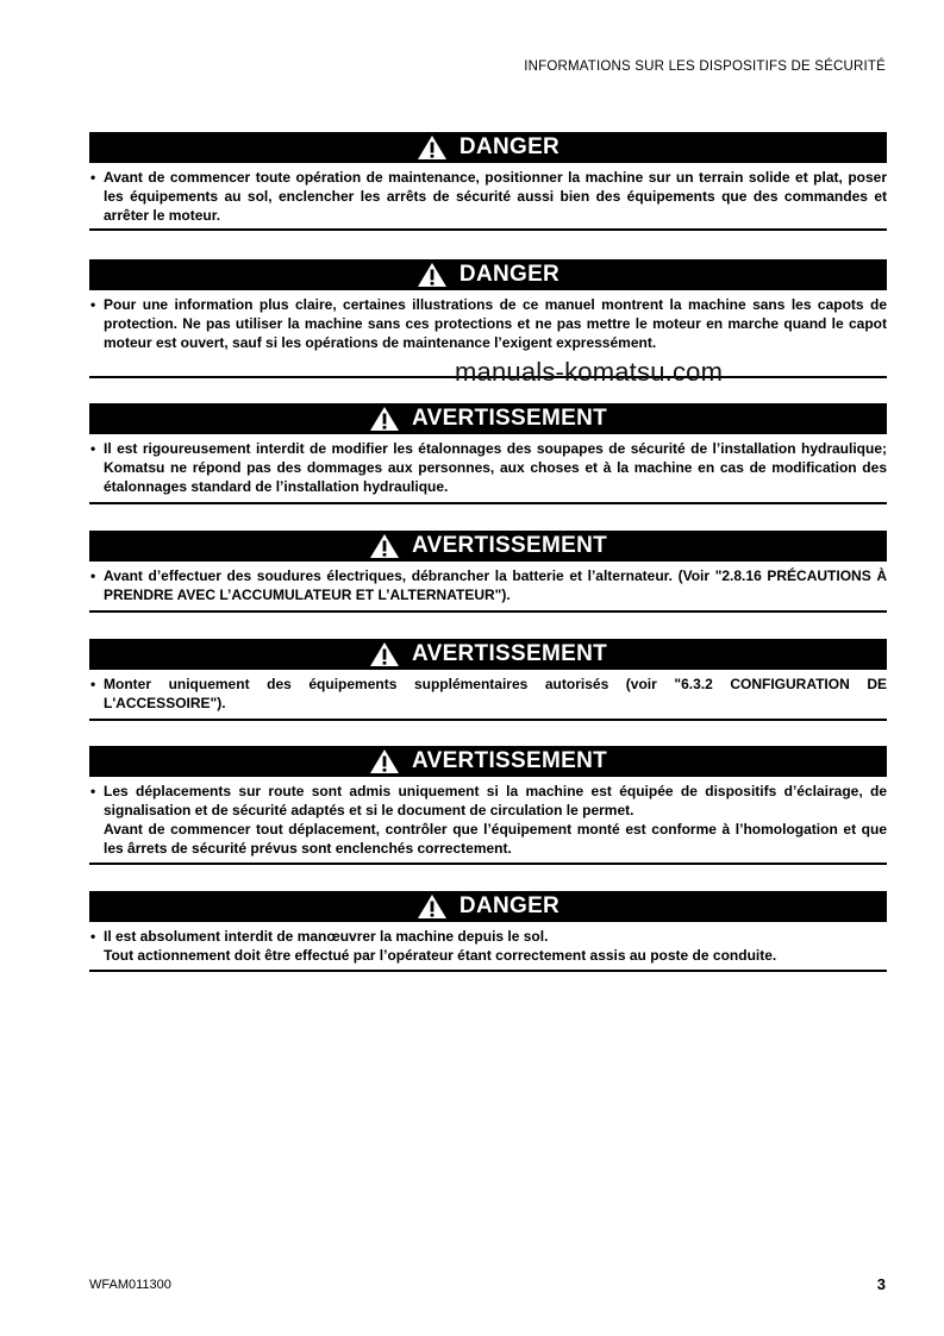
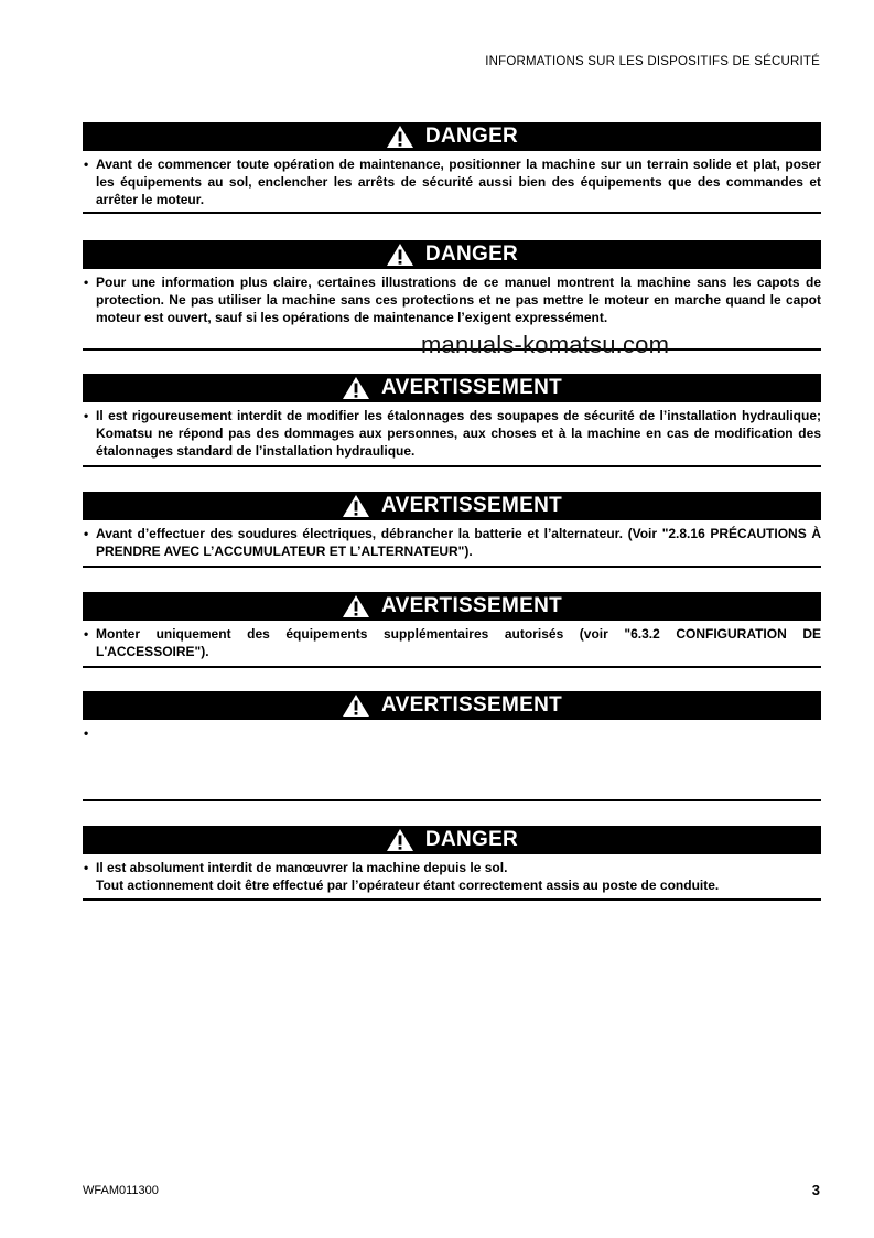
  INFORMATIONS SUR LES DISPOSITIFS DE SÉCURITÉ
  DANGER
  •
  Avant de commencer toute opération de maintenance, positionner la machine sur un terrain solide et plat, poser les équipements au sol, enclencher les arrêts de sécurité aussi bien des équipements que des commandes et arrêter le moteur.
  DANGER
  •
  Pour une information plus claire, certaines illustrations de ce manuel montrent la machine sans les capots de protection. Ne pas utiliser la machine sans ces protections et ne pas mettre le moteur en marche quand le capot moteur est ouvert, sauf si les opérations de maintenance l’exigent expressément.
  manuals-komatsu.com
  AVERTISSEMENT
  •
  Il est rigoureusement interdit de modifier les étalonnages des soupapes de sécurité de l’installation hydraulique; Komatsu ne répond pas des dommages aux personnes, aux choses et à la machine en cas de modification des étalonnages standard de l’installation hydraulique.
  AVERTISSEMENT
  •
  Avant d’effectuer des soudures électriques, débrancher la batterie et l’alternateur. (Voir "2.8.16 PRÉCAUTIONS À PRENDRE AVEC L’ACCUMULATEUR ET L’ALTERNATEUR").
  AVERTISSEMENT
  •
  Monter uniquement des équipements supplémentaires autorisés (voir "6.3.2 CONFIGURATION DE L'ACCESSOIRE").
  AVERTISSEMENT
  •
- Les déplacements sur route sont admis uniquement si la machine est équipée de dispositifs d’éclairage, de signalisation et de sécurité adaptés et si le document de circulation le permet.
- Avant de commencer tout déplacement, contrôler que l’équipement monté est conforme à l’homologation et que les ârrets de sécurité prévus sont enclenchés correctement.
  DANGER
  •
  Il est absolument interdit de manœuvrer la machine depuis le sol.
  Tout actionnement doit être effectué par l’opérateur étant correctement assis au poste de conduite.
  WFAM011300
  3
